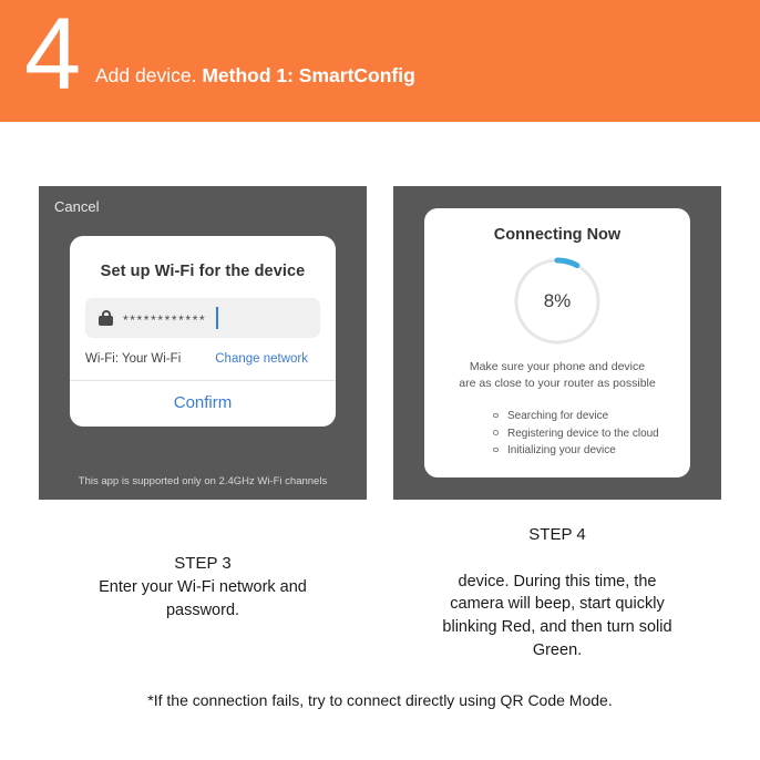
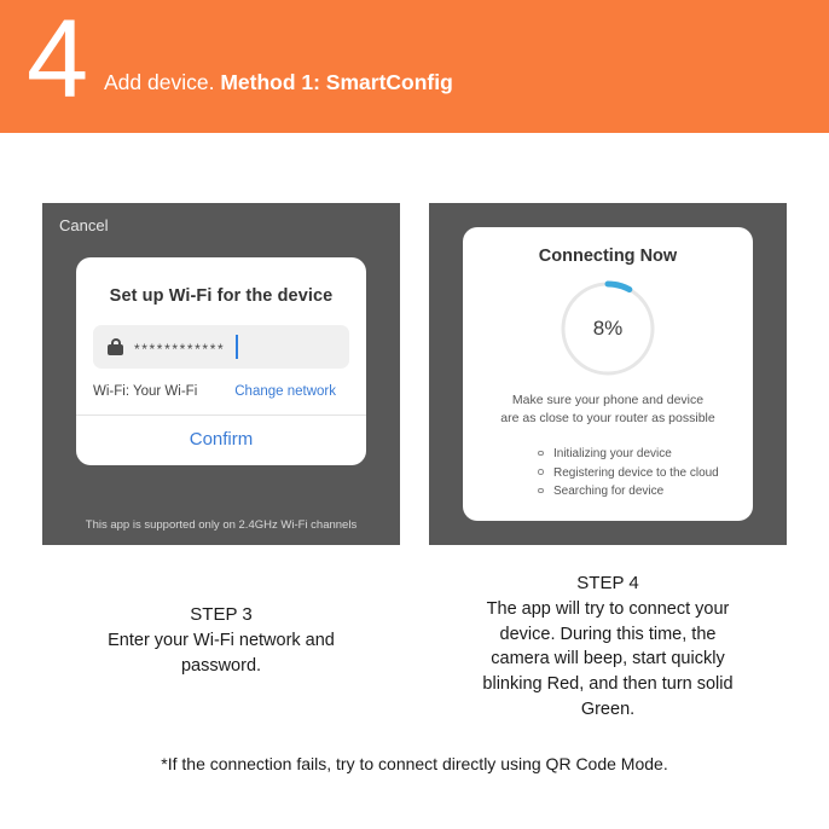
  4
  Add device. Method 1: SmartConfig
  Cancel
  Set up Wi-Fi for the device
  ************
  Wi-Fi: Your Wi-Fi
  Change network
  Confirm
  This app is supported only on 2.4GHz Wi-Fi channels
  Connecting Now
  8%
  Make sure your phone and device
  are as close to your router as possible
- Searching for device
+ Initializing your device
  Registering device to the cloud
- Initializing your device
+ Searching for device
  STEP 3
  Enter your Wi-Fi network and
  password.
  STEP 4
+ The app will try to connect your
  device. During this time, the
  camera will beep, start quickly
  blinking Red, and then turn solid
  Green.
  *If the connection fails, try to connect directly using QR Code Mode.
